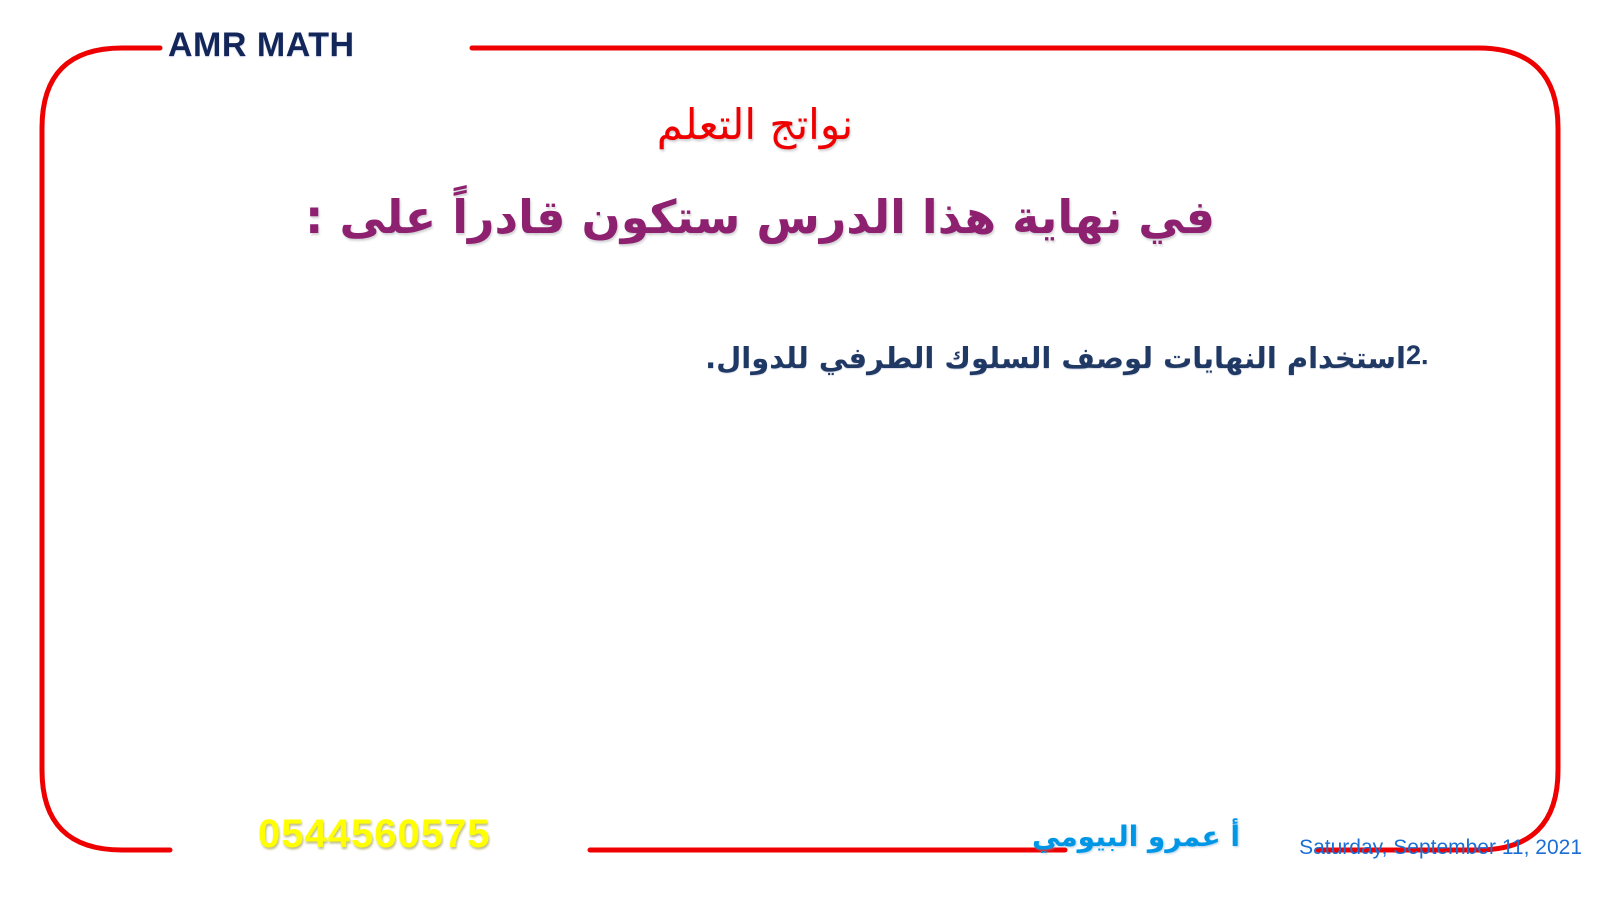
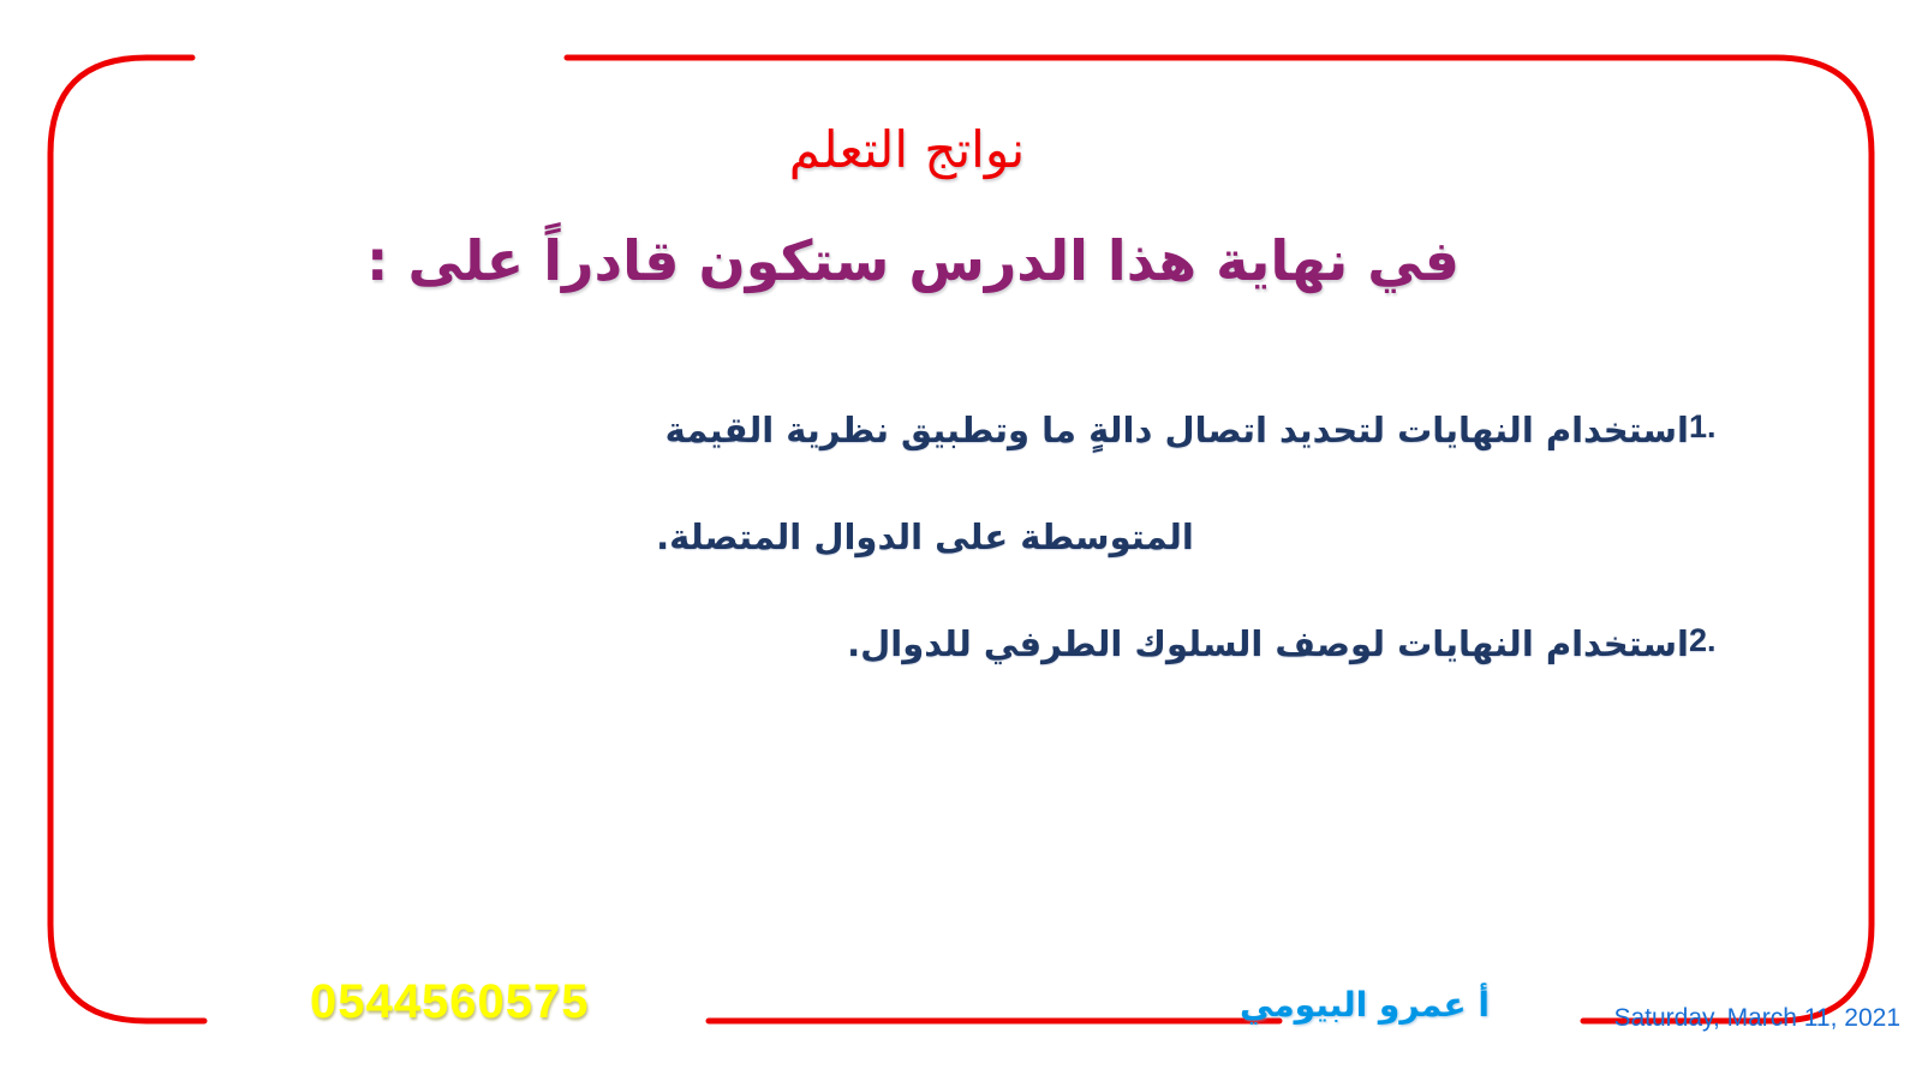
- AMR MATH
  نواتج التعلم
  في نهاية هذا الدرس ستكون قادراً على :
+ 1.
+ استخدام النهايات لتحديد اتصال دالةٍ ما وتطبيق نظرية القيمة
+ المتوسطة على الدوال المتصلة.
  2.
  استخدام النهايات لوصف السلوك الطرفي للدوال.
  0544560575
  أ عمرو البيومي
- Saturday, September 11, 2021
+ Saturday, March 11, 2021
